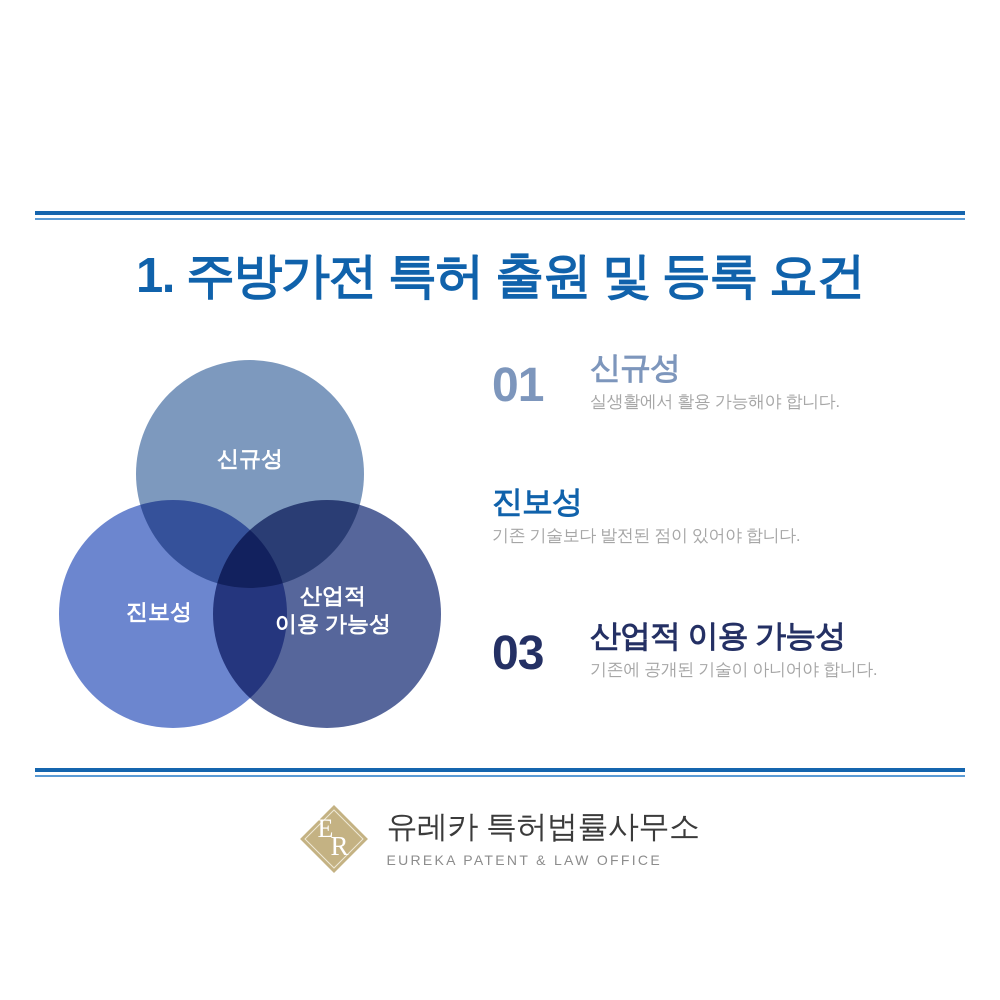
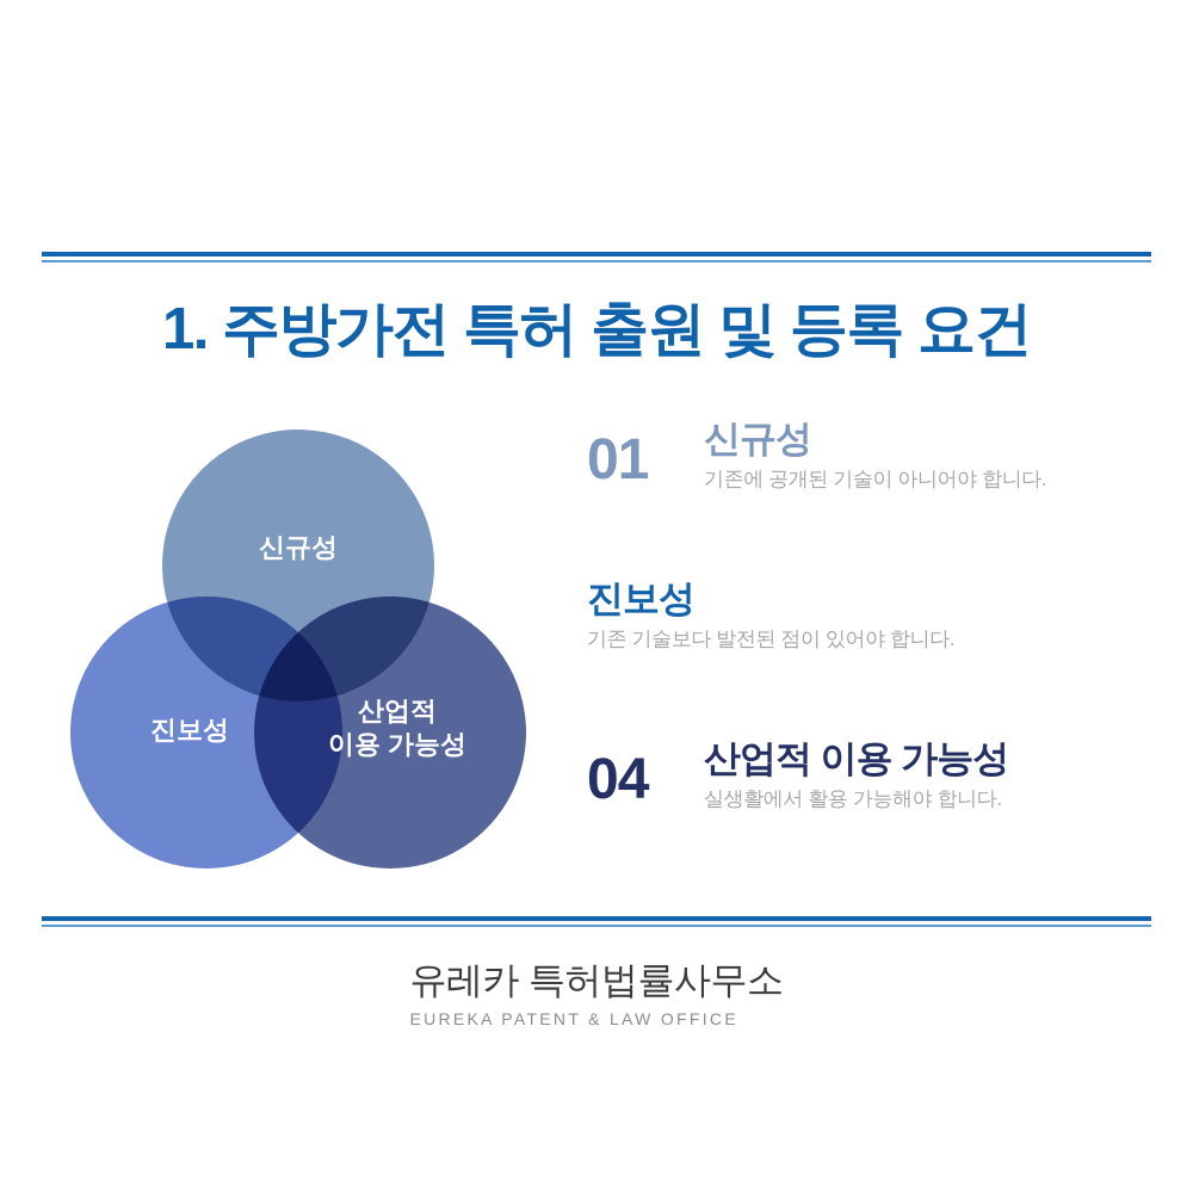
  1. 주방가전 특허 출원 및 등록 요건
  신규성
  진보성
  산업적
  이용 가능성
  01
  신규성
- 실생활에서 활용 가능해야 합니다.
+ 기존에 공개된 기술이 아니어야 합니다.
  진보성
  기존 기술보다 발전된 점이 있어야 합니다.
- 03
+ 04
  산업적 이용 가능성
- 기존에 공개된 기술이 아니어야 합니다.
+ 실생활에서 활용 가능해야 합니다.
- E
- R
  유레카 특허법률사무소
  EUREKA PATENT & LAW OFFICE
